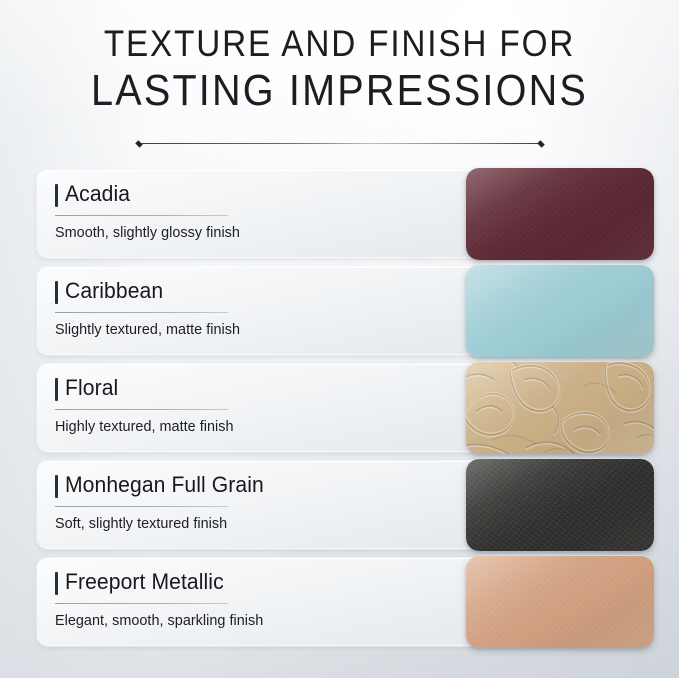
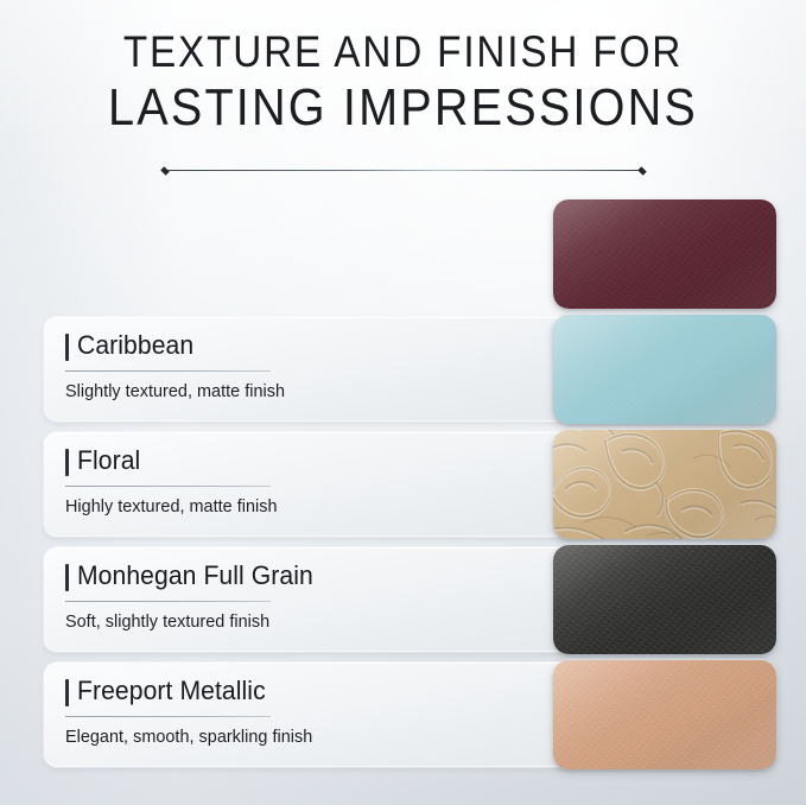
  TEXTURE AND FINISH FOR
  LASTING IMPRESSIONS
- Acadia
- Smooth, slightly glossy finish
  Caribbean
  Slightly textured, matte finish
  Floral
  Highly textured, matte finish
  Monhegan Full Grain
  Soft, slightly textured finish
  Freeport Metallic
  Elegant, smooth, sparkling finish
